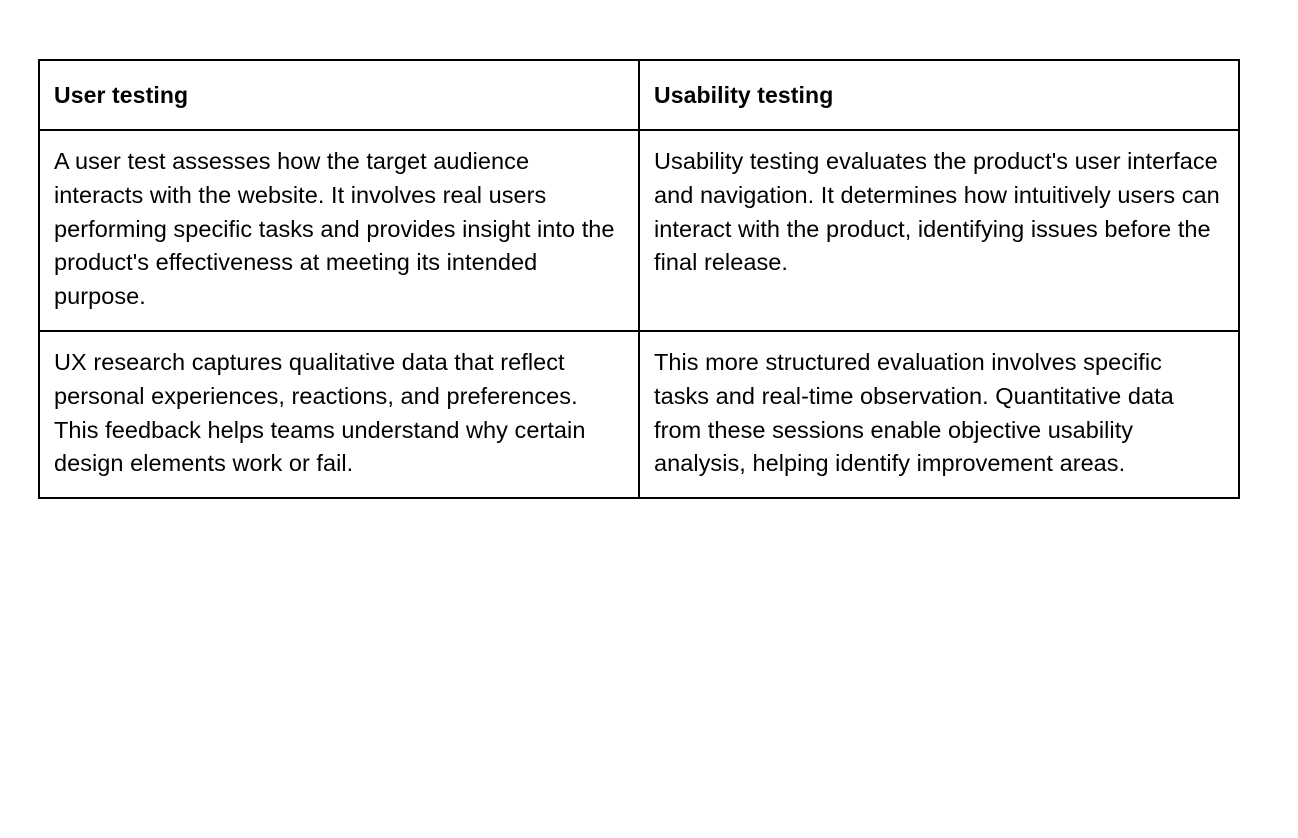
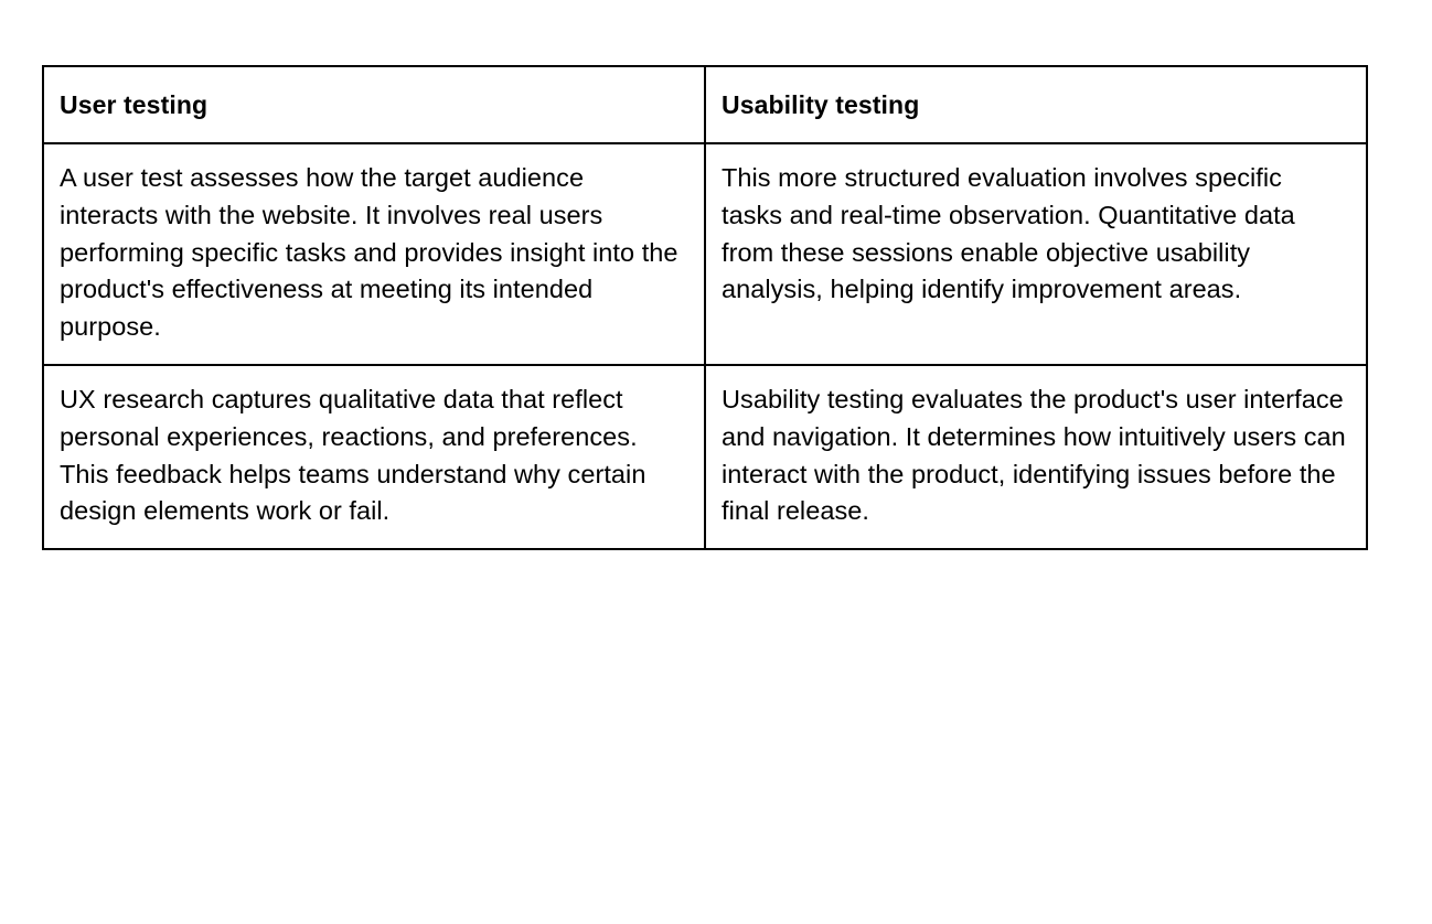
  User testing	Usability testing
- A user test assesses how the target audience interacts with the website. It involves real users performing specific tasks and provides insight into the product's effectiveness at meeting its intended purpose.	Usability testing evaluates the product's user interface and navigation. It determines how intuitively users can interact with the product, identifying issues before the final release.
+ A user test assesses how the target audience interacts with the website. It involves real users performing specific tasks and provides insight into the product's effectiveness at meeting its intended purpose.	This more structured evaluation involves specific tasks and real-time observation. Quantitative data from these sessions enable objective usability analysis, helping identify improvement areas.
- UX research captures qualitative data that reflect personal experiences, reactions, and preferences. This feedback helps teams understand why certain design elements work or fail.	This more structured evaluation involves specific tasks and real-time observation. Quantitative data from these sessions enable objective usability analysis, helping identify improvement areas.
+ UX research captures qualitative data that reflect personal experiences, reactions, and preferences. This feedback helps teams understand why certain design elements work or fail.	Usability testing evaluates the product's user interface and navigation. It determines how intuitively users can interact with the product, identifying issues before the final release.
